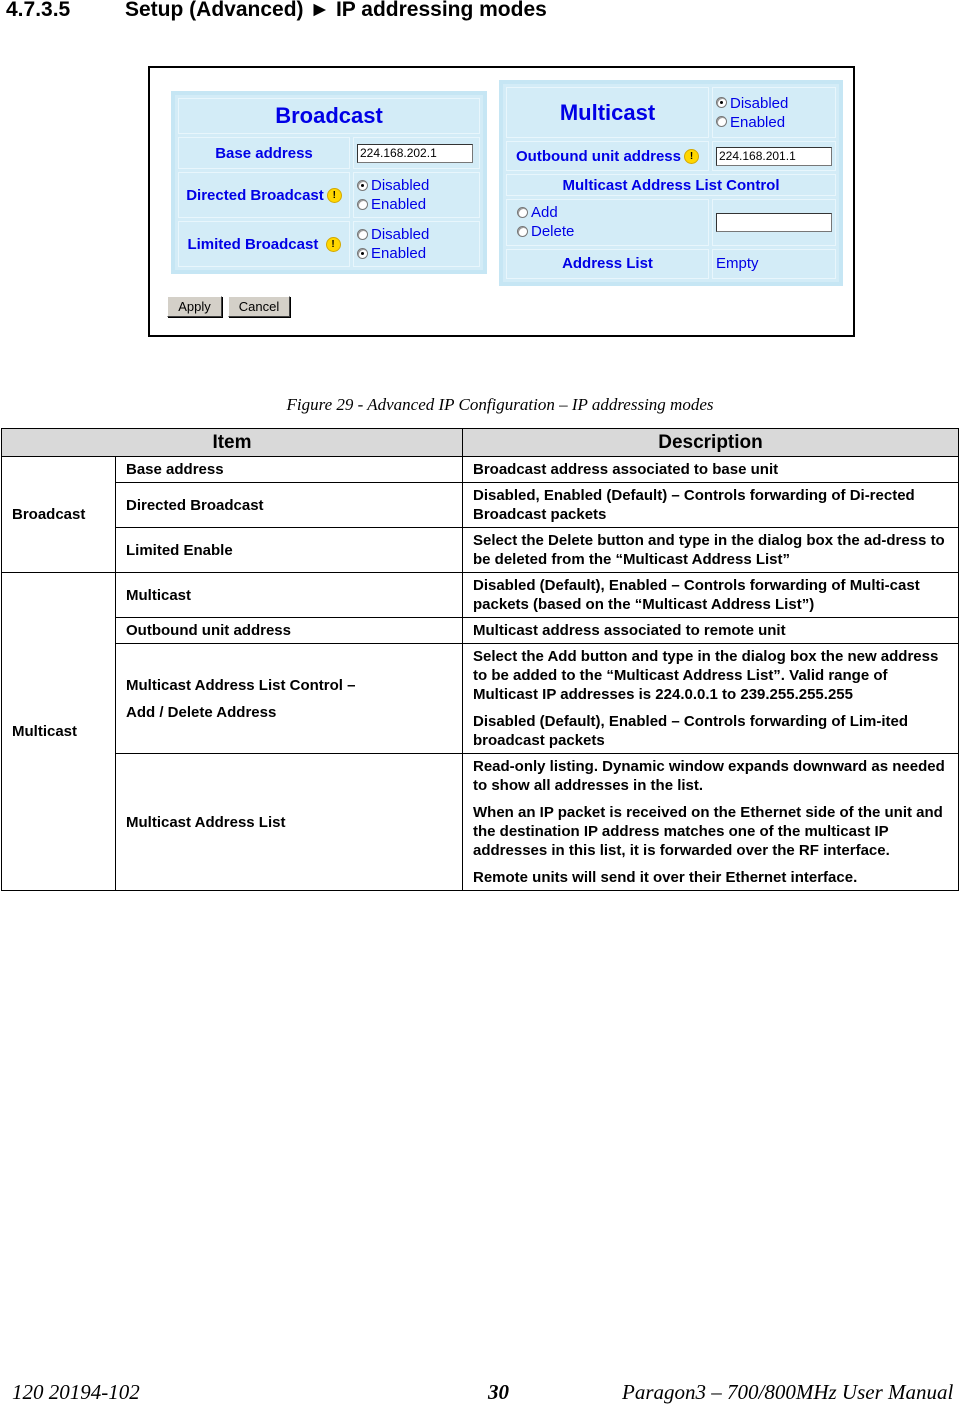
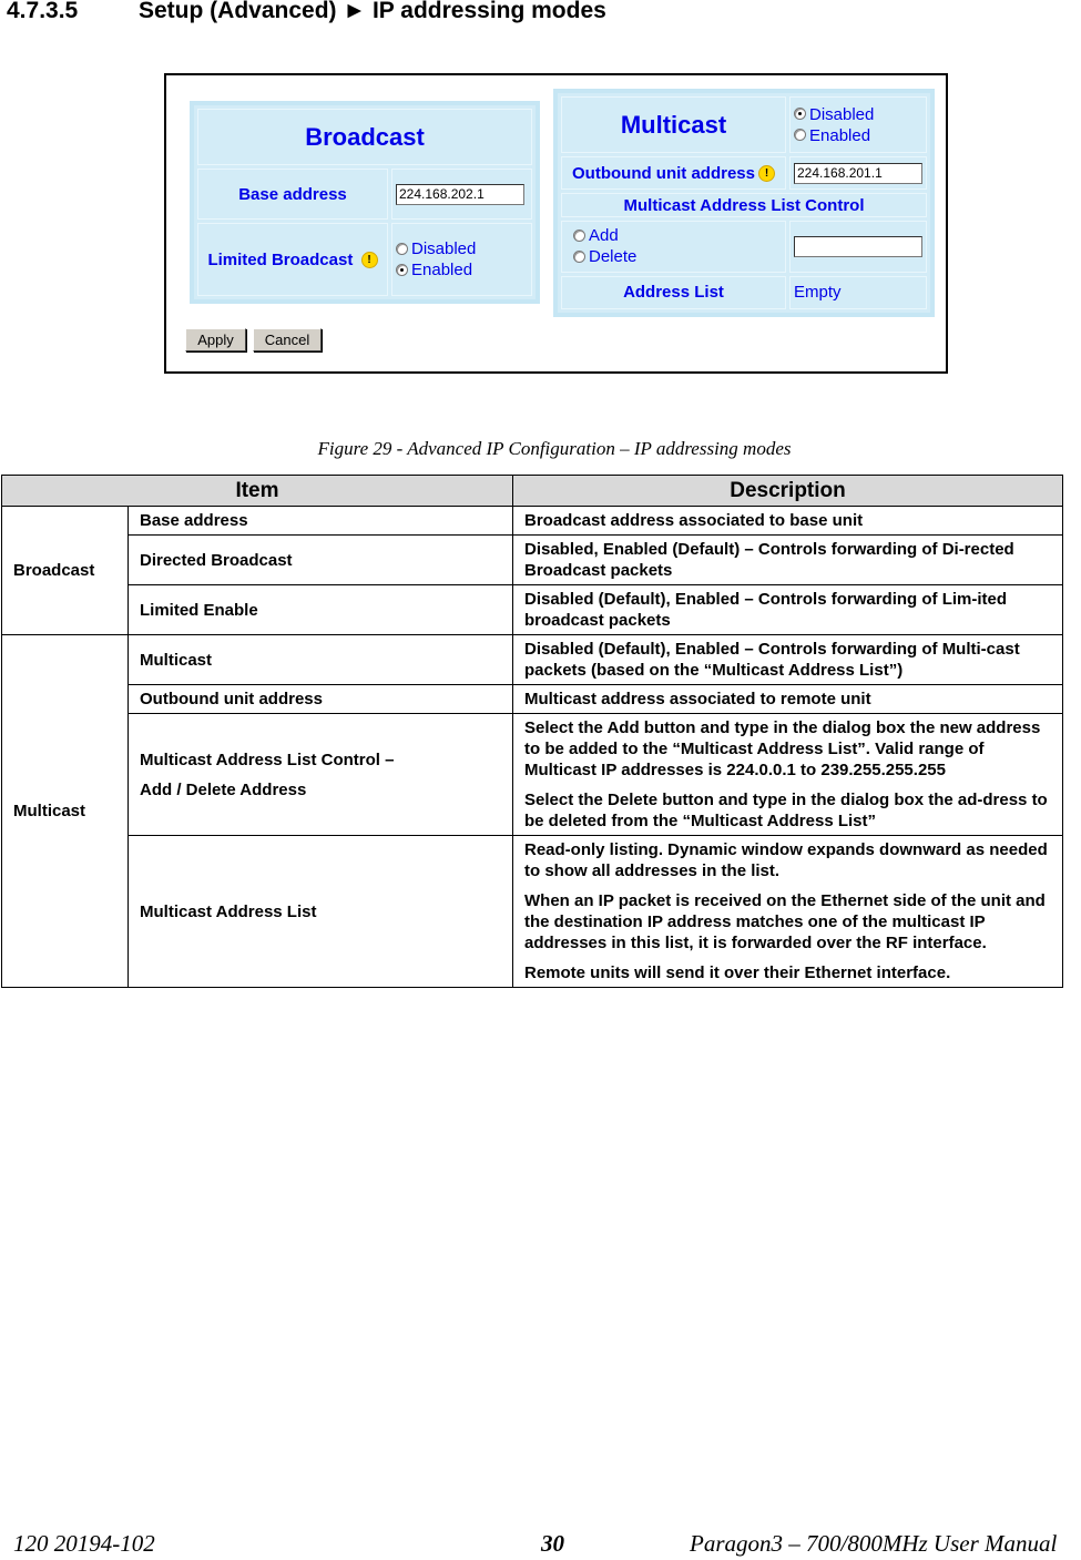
  4.7.3.5 Setup (Advanced) ► IP addressing modes
  Broadcast
  Base address	224.168.202.1
- Directed Broadcast !	Disabled Enabled
  Limited Broadcast !	Disabled Enabled
  Multicast	Disabled Enabled
  Outbound unit address !	224.168.201.1
  Multicast Address List Control
  Add Delete
  Address List	Empty
  Apply
  Cancel
  Figure 29 - Advanced IP Configuration – IP addressing modes
  Item	Description
  Broadcast	Base address	Broadcast address associated to base unit
  Directed Broadcast	Disabled, Enabled (Default) – Controls forwarding of Di-rected Broadcast packets
- Limited Enable	Select the Delete button and type in the dialog box the ad-dress to be deleted from the “Multicast Address List”
+ Limited Enable	Disabled (Default), Enabled – Controls forwarding of Lim-ited broadcast packets
  Multicast	Multicast	Disabled (Default), Enabled – Controls forwarding of Multi-cast packets (based on the “Multicast Address List”)
  Outbound unit address	Multicast address associated to remote unit
- Multicast Address List Control –Add / Delete Address	Select the Add button and type in the dialog box the new address to be added to the “Multicast Address List”. Valid range of Multicast IP addresses is 224.0.0.1 to 239.255.255.255Disabled (Default), Enabled – Controls forwarding of Lim-ited broadcast packets
+ Multicast Address List Control –Add / Delete Address	Select the Add button and type in the dialog box the new address to be added to the “Multicast Address List”. Valid range of Multicast IP addresses is 224.0.0.1 to 239.255.255.255Select the Delete button and type in the dialog box the ad-dress to be deleted from the “Multicast Address List”
  Multicast Address List	Read-only listing. Dynamic window expands downward as needed to show all addresses in the list.When an IP packet is received on the Ethernet side of the unit and the destination IP address matches one of the multicast IP addresses in this list, it is forwarded over the RF interface.Remote units will send it over their Ethernet interface.
  120 20194-102
  30
  Paragon3 – 700/800MHz User Manual
